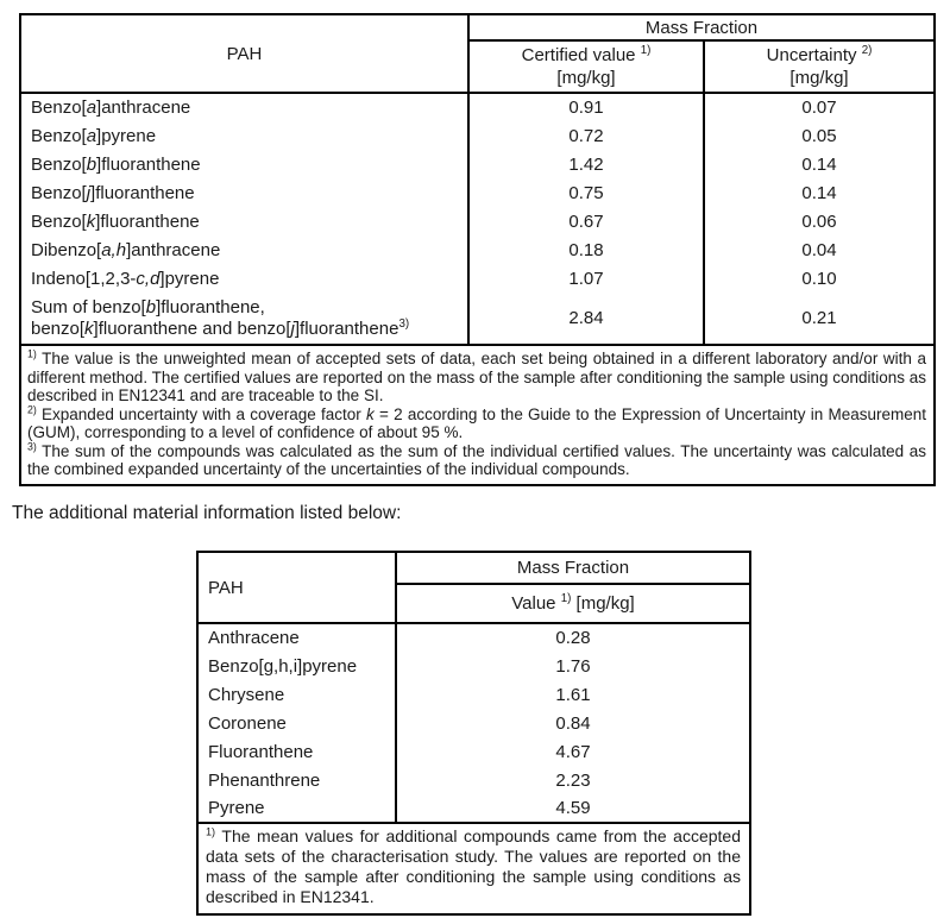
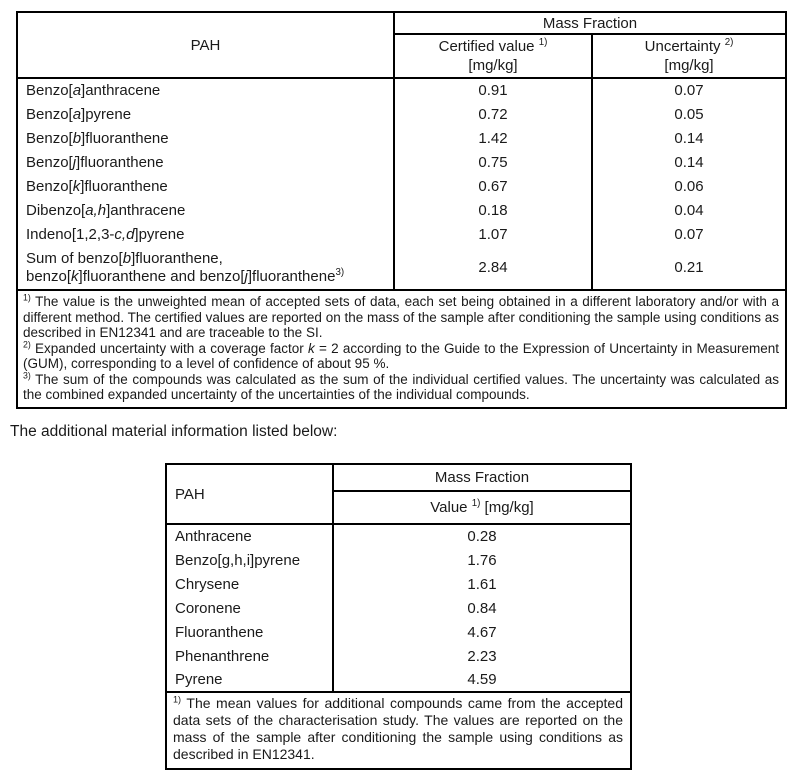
  PAH	Mass Fraction
  Certified value 1)[mg/kg]	Uncertainty 2)[mg/kg]
  Benzo[a]anthracene	0.91	0.07
  Benzo[a]pyrene	0.72	0.05
  Benzo[b]fluoranthene	1.42	0.14
  Benzo[j]fluoranthene	0.75	0.14
  Benzo[k]fluoranthene	0.67	0.06
  Dibenzo[a,h]anthracene	0.18	0.04
- Indeno[1,2,3-c,d]pyrene	1.07	0.10
+ Indeno[1,2,3-c,d]pyrene	1.07	0.07
  Sum of benzo[b]fluoranthene,benzo[k]fluoranthene and benzo[j]fluoranthene3)	2.84	0.21
  1) The value is the unweighted mean of accepted sets of data, each set being obtained in a different laboratory and/or with a different method. The certified values are reported on the mass of the sample after conditioning the sample using conditions as described in EN12341 and are traceable to the SI. 2) Expanded uncertainty with a coverage factor k = 2 according to the Guide to the Expression of Uncertainty in Measurement (GUM), corresponding to a level of confidence of about 95 %. 3) The sum of the compounds was calculated as the sum of the individual certified values. The uncertainty was calculated as the combined expanded uncertainty of the uncertainties of the individual compounds.
  The additional material information listed below:
  PAH	Mass Fraction
  Value 1) [mg/kg]
  Anthracene	0.28
  Benzo[g,h,i]pyrene	1.76
  Chrysene	1.61
  Coronene	0.84
  Fluoranthene	4.67
  Phenanthrene	2.23
  Pyrene	4.59
  1) The mean values for additional compounds came from the accepted data sets of the characterisation study. The values are reported on the mass of the sample after conditioning the sample using conditions as described in EN12341.
